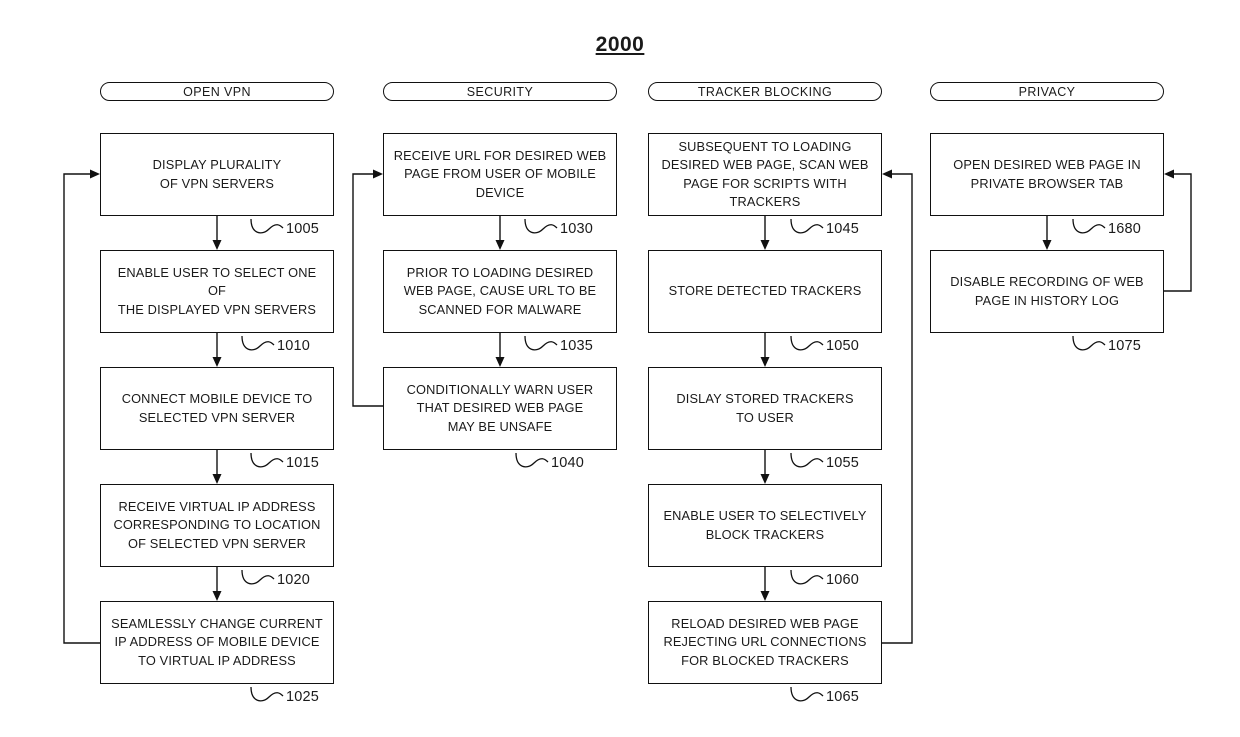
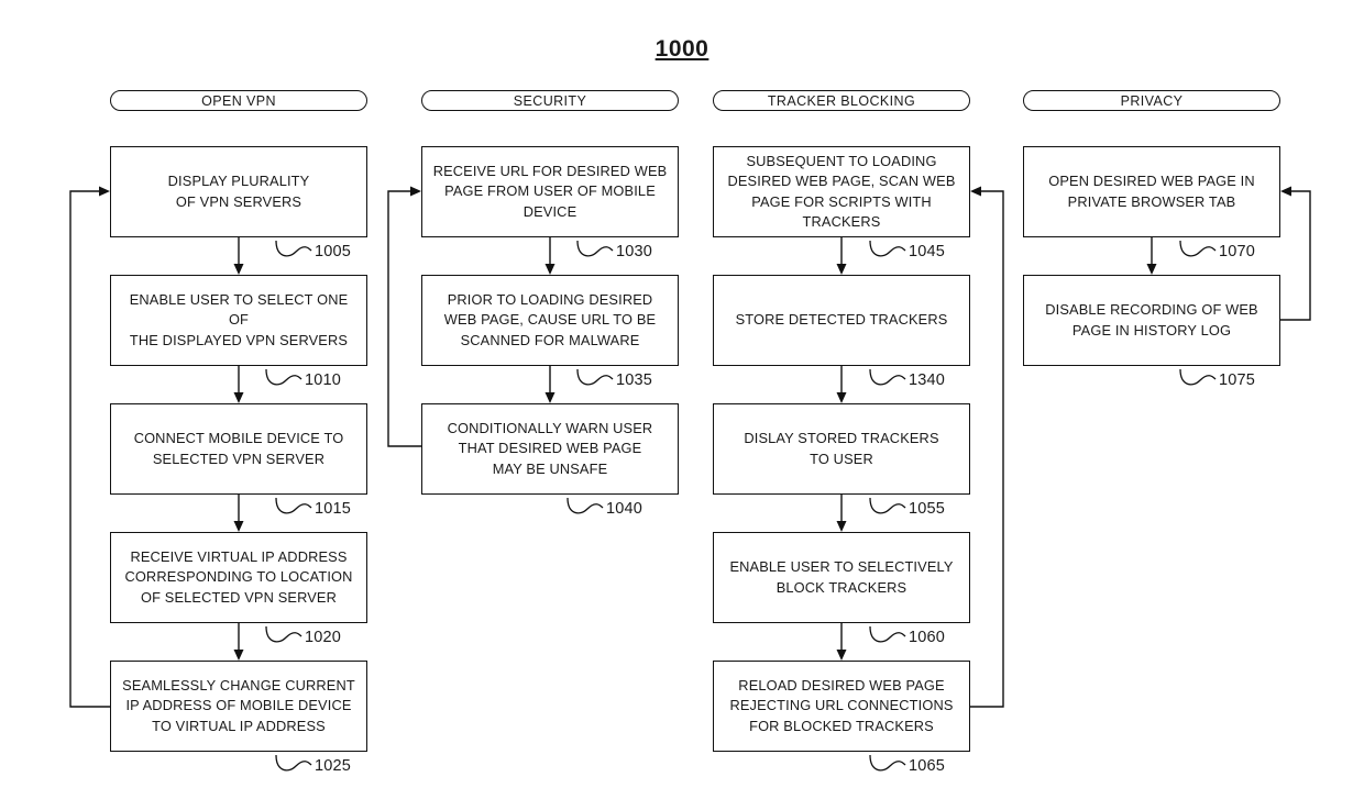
- 2000
+ 1000
  OPEN VPN
  SECURITY
  TRACKER BLOCKING
  PRIVACY
  DISPLAY PLURALITY
  OF VPN SERVERS
  1005
  ENABLE USER TO SELECT ONE OF
  THE DISPLAYED VPN SERVERS
  1010
  CONNECT MOBILE DEVICE TO
  SELECTED VPN SERVER
  1015
  RECEIVE VIRTUAL IP ADDRESS
  CORRESPONDING TO LOCATION
  OF SELECTED VPN SERVER
  1020
  SEAMLESSLY CHANGE CURRENT
  IP ADDRESS OF MOBILE DEVICE
  TO VIRTUAL IP ADDRESS
  1025
  RECEIVE URL FOR DESIRED WEB
  PAGE FROM USER OF MOBILE
  DEVICE
  1030
  PRIOR TO LOADING DESIRED
  WEB PAGE, CAUSE URL TO BE
  SCANNED FOR MALWARE
  1035
  CONDITIONALLY WARN USER
  THAT DESIRED WEB PAGE
  MAY BE UNSAFE
  1040
  SUBSEQUENT TO LOADING
  DESIRED WEB PAGE, SCAN WEB
  PAGE FOR SCRIPTS WITH
  TRACKERS
  1045
  STORE DETECTED TRACKERS
- 1050
+ 1340
  DISLAY STORED TRACKERS
  TO USER
  1055
  ENABLE USER TO SELECTIVELY
  BLOCK TRACKERS
  1060
  RELOAD DESIRED WEB PAGE
  REJECTING URL CONNECTIONS
  FOR BLOCKED TRACKERS
  1065
  OPEN DESIRED WEB PAGE IN
  PRIVATE BROWSER TAB
- 1680
+ 1070
  DISABLE RECORDING OF WEB
  PAGE IN HISTORY LOG
  1075
